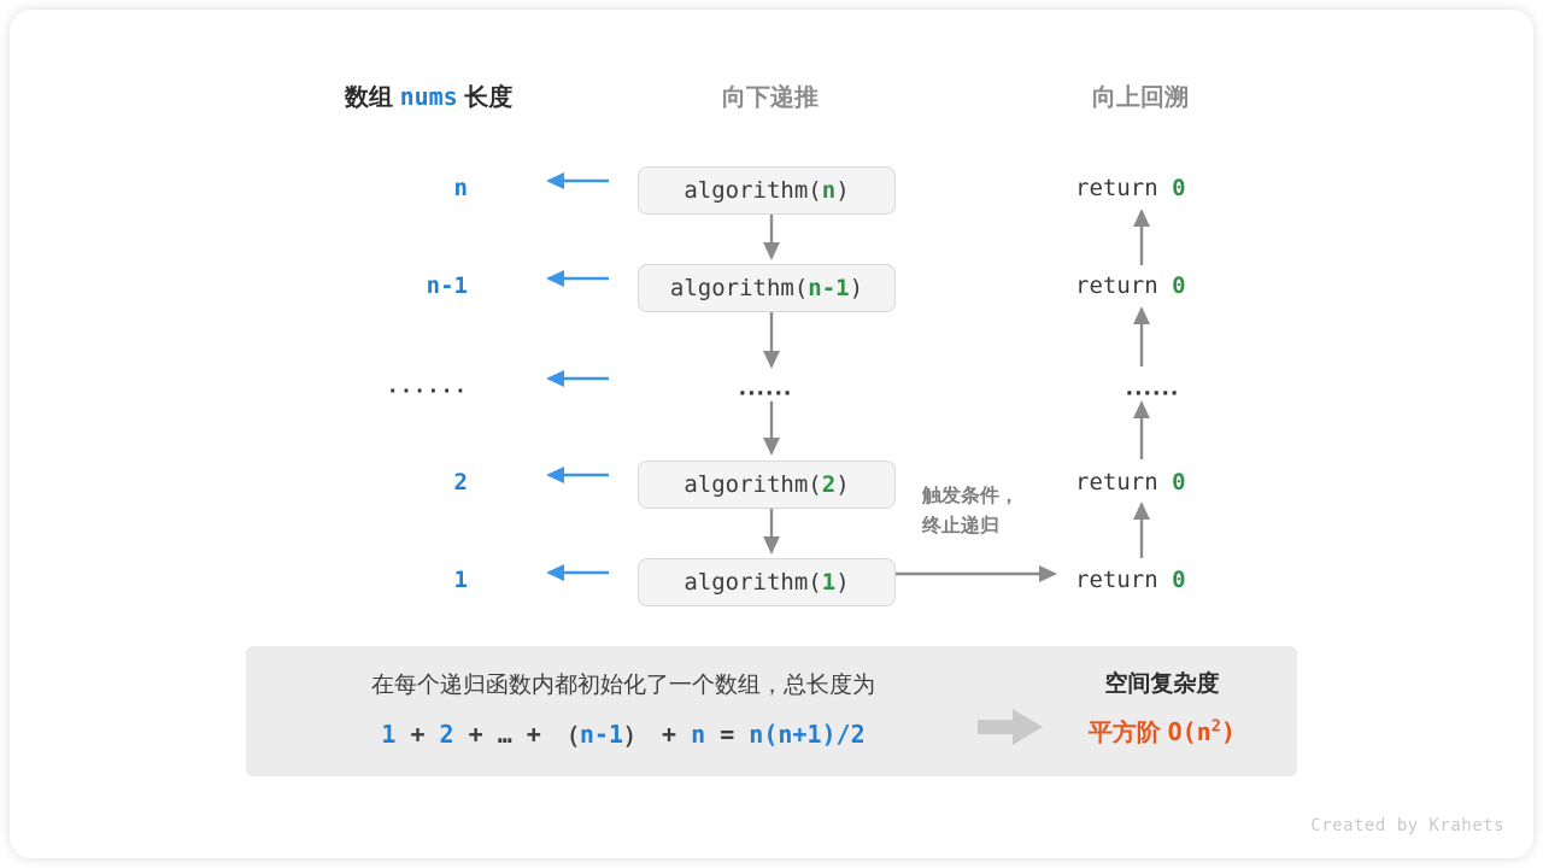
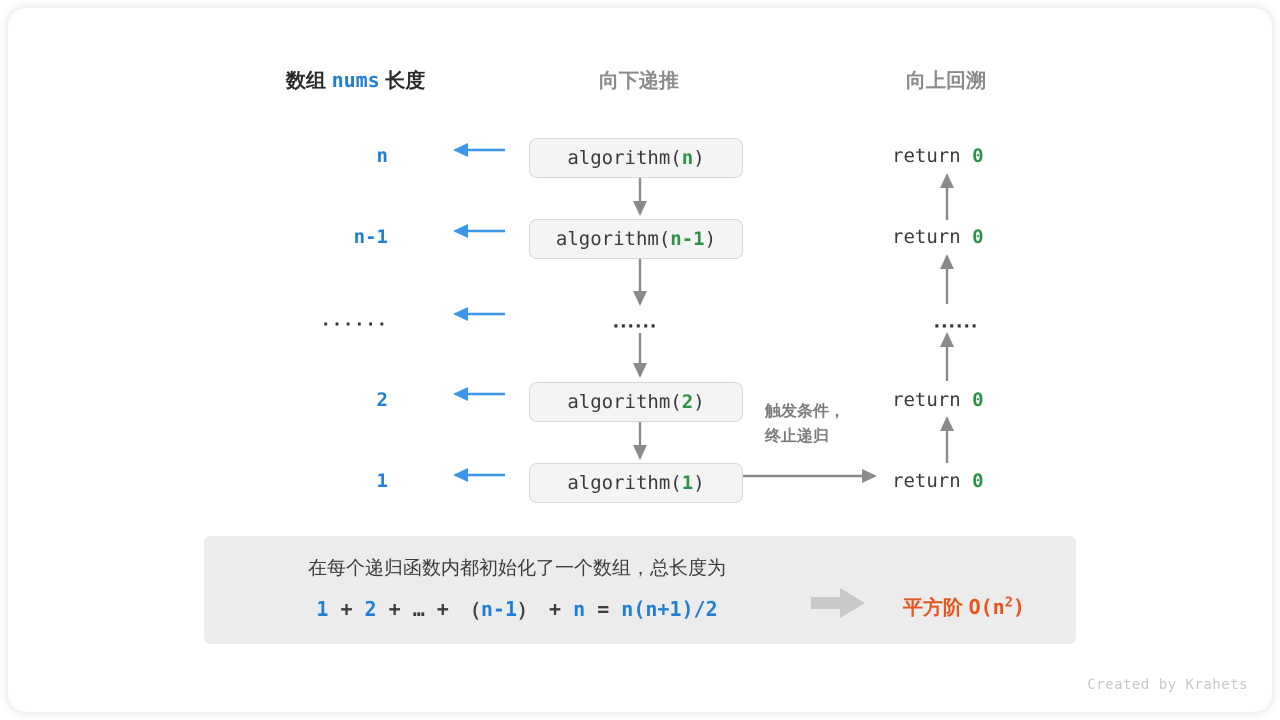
  数组 nums 长度
  向下递推
  向上回溯
  n
  algorithm(
  n
  )
  return 0
  n-1
  algorithm(
  n-1
  )
  return 0
  ······
  ······
  ······
  2
  algorithm(
  2
  )
  return 0
  1
  algorithm(
  1
  )
  return 0
  触发条件，
  终止递归
  在每个递归函数内都初始化了一个数组，总长度为
  1 + 2 + … + （n-1） + n = n(n+1)/2
- 空间复杂度
  平方阶 O(n2)
  Created by Krahets
